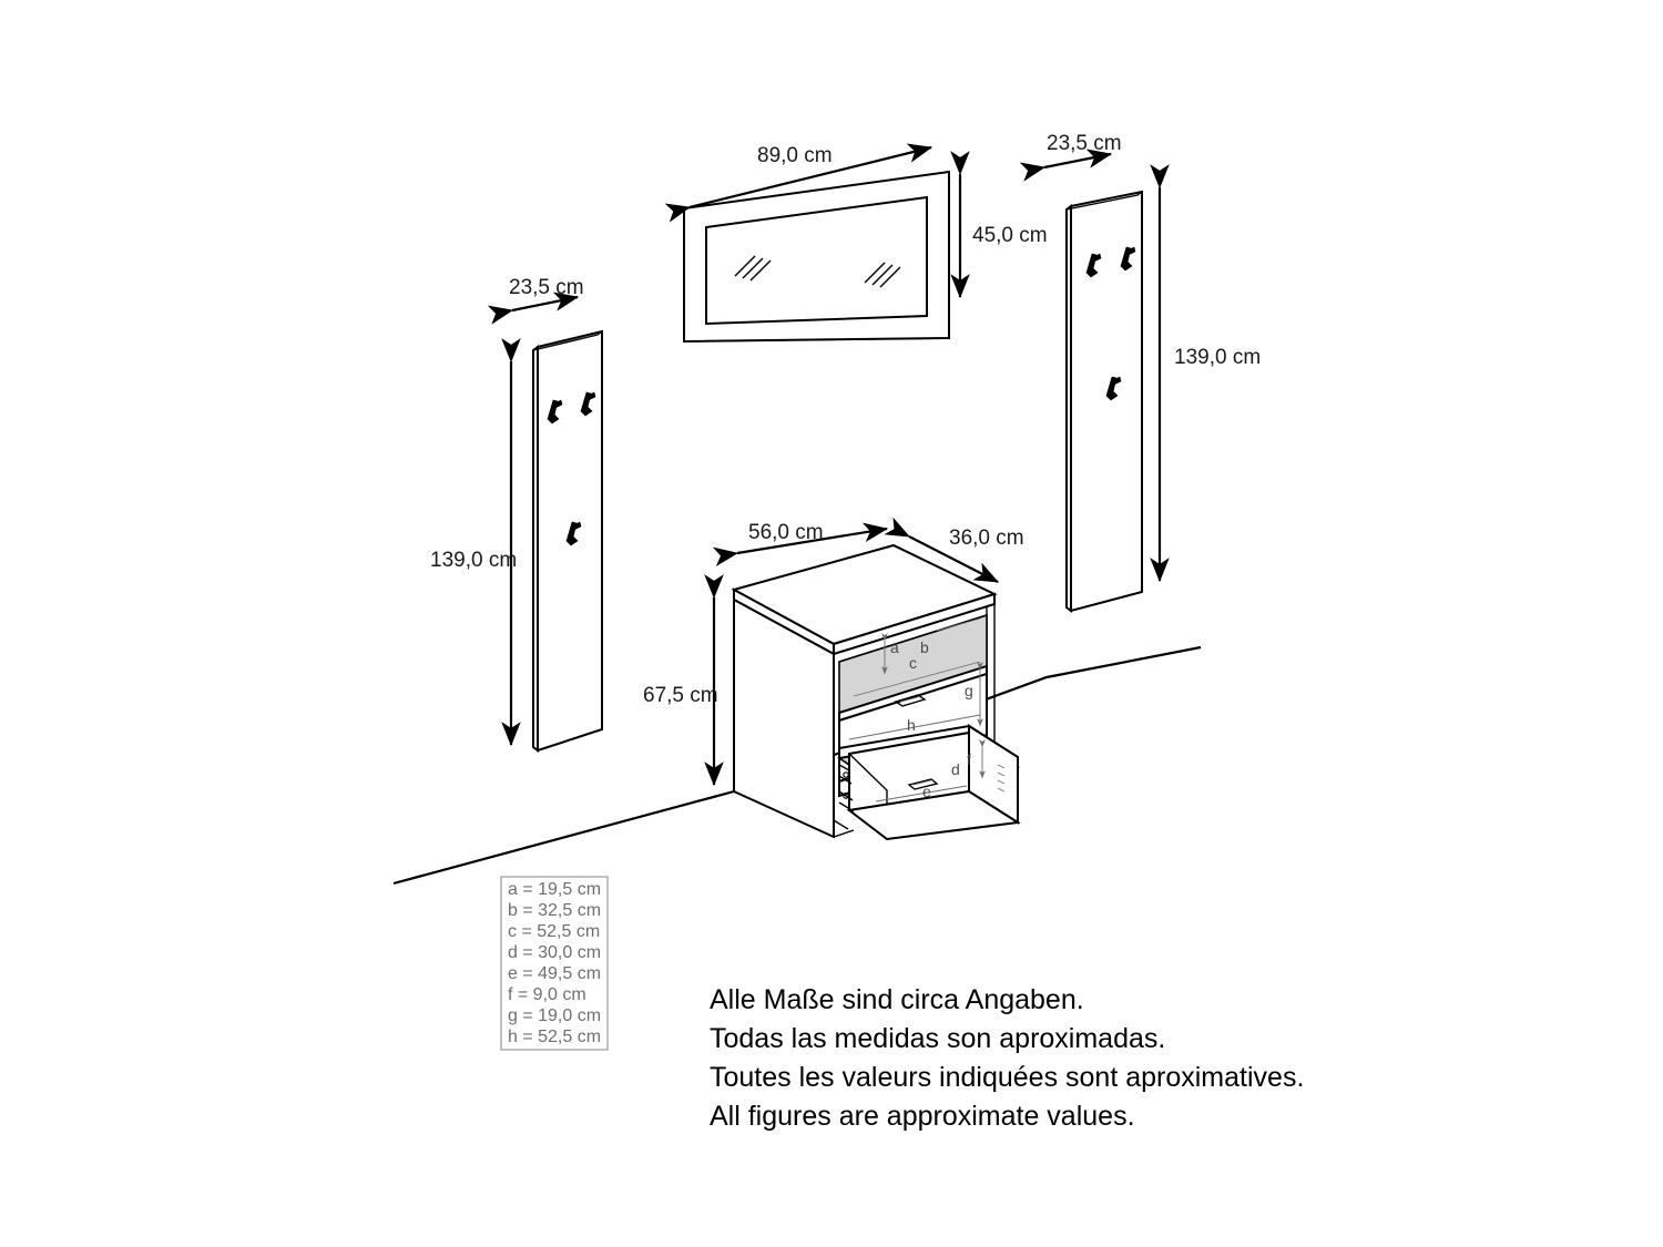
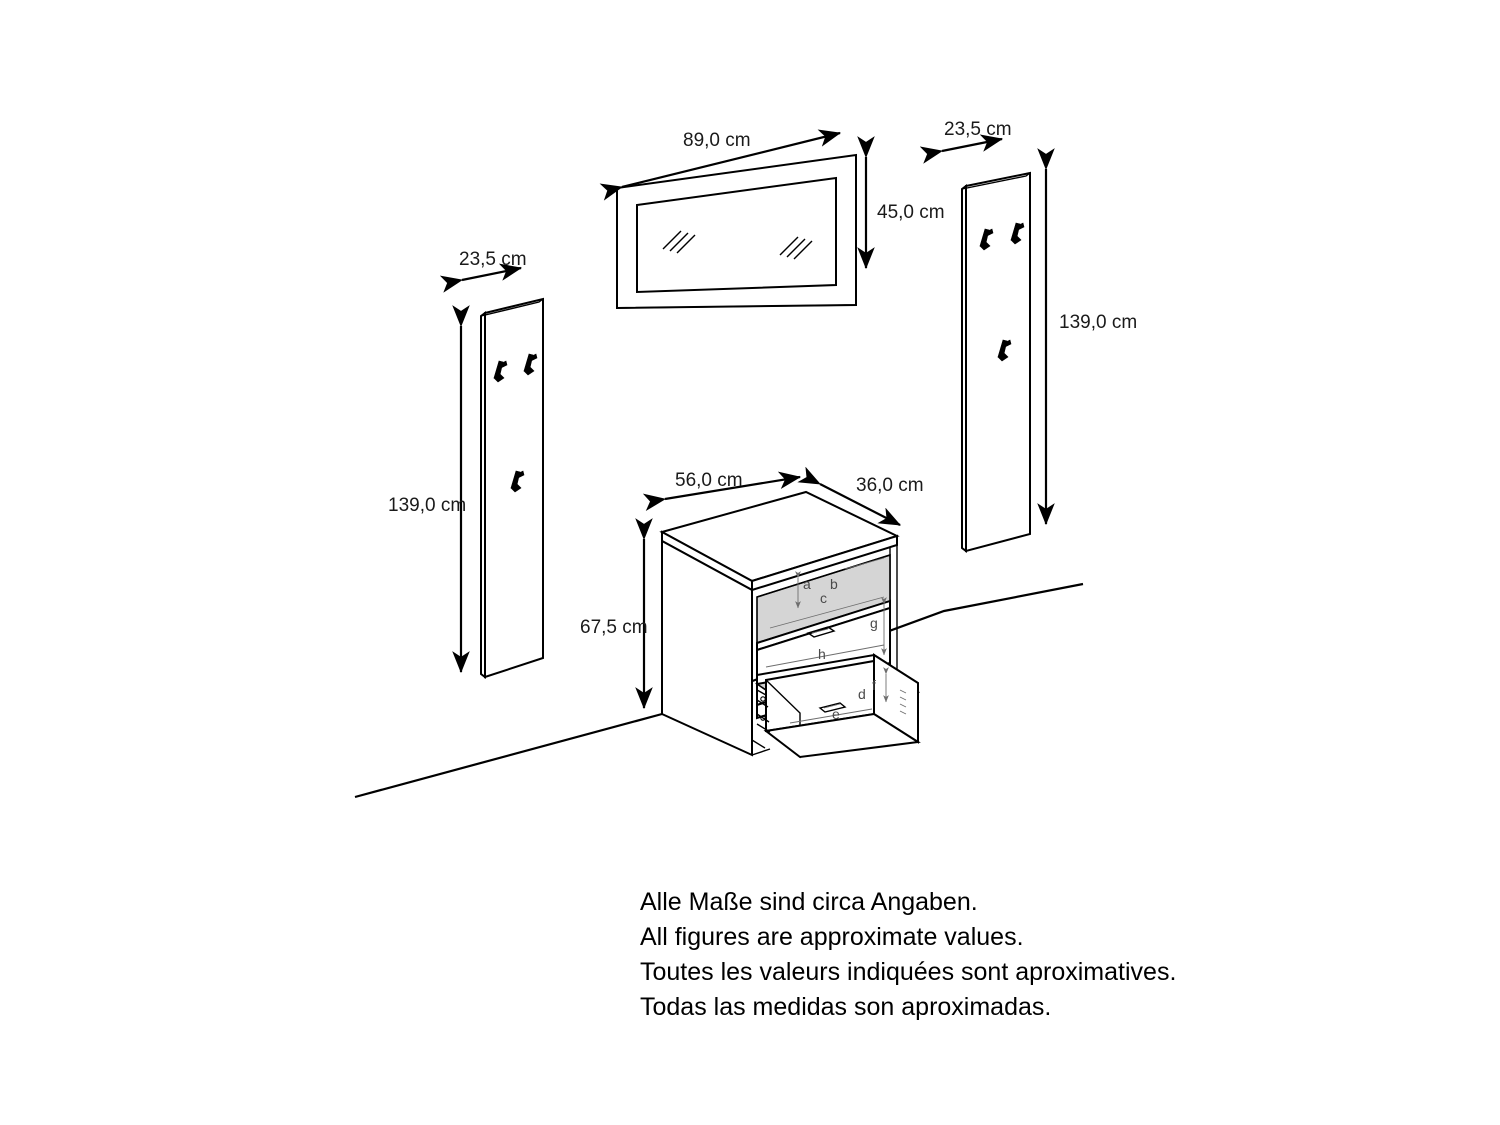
  89,0 cm
  45,0 cm
  23,5 cm
  139,0 cm
  23,5 cm
  139,0 cm
  a
  b
  c
  g
  h
  f
  d
  e
  56,0 cm
  36,0 cm
  67,5 cm
- a = 19,5 cm
- b = 32,5 cm
- c = 52,5 cm
- d = 30,0 cm
- e = 49,5 cm
- f = 9,0 cm
- g = 19,0 cm
- h = 52,5 cm
  Alle Maße sind circa Angaben.
- Todas las medidas son aproximadas.
+ All figures are approximate values.
  Toutes les valeurs indiquées sont aproximatives.
- All figures are approximate values.
+ Todas las medidas son aproximadas.
